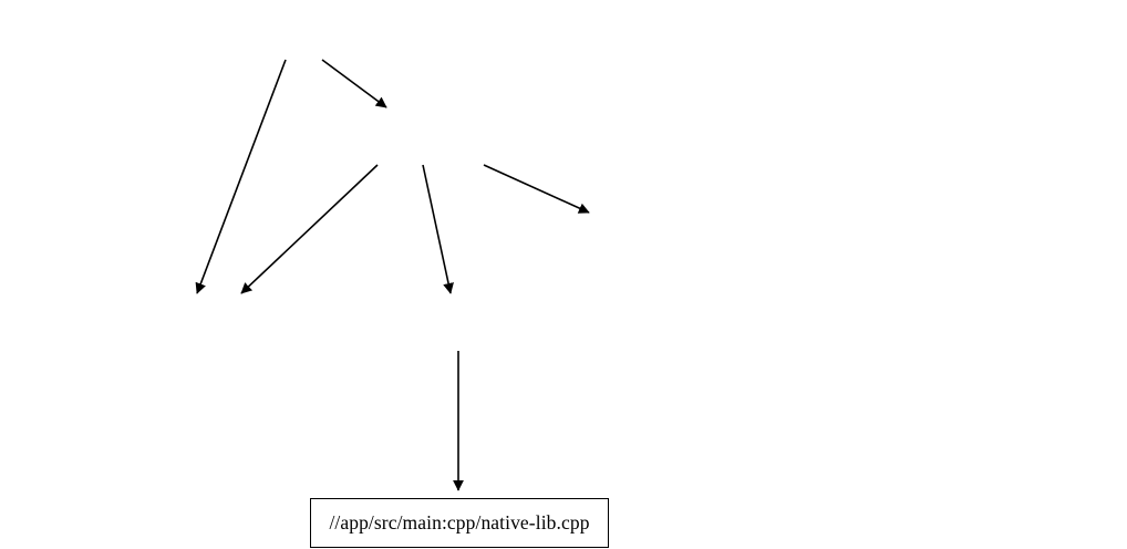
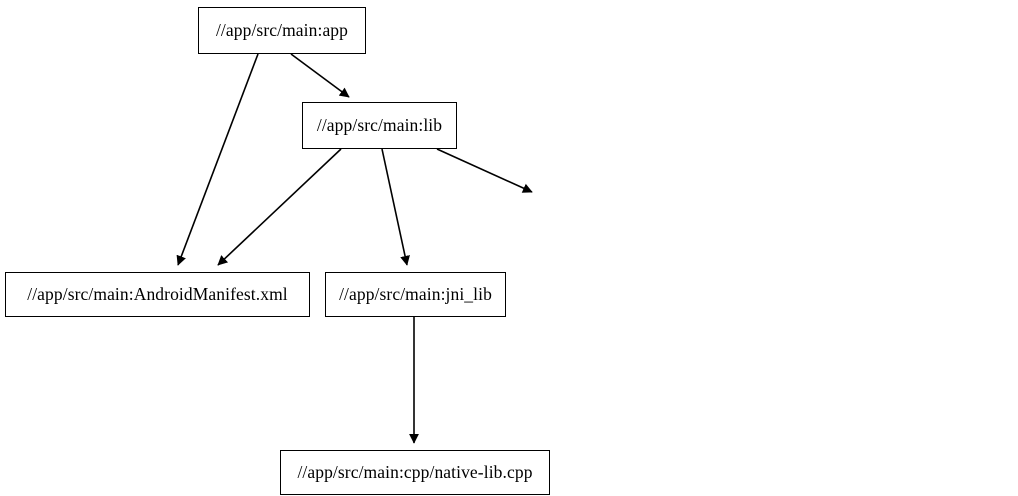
+ //app/src/main:app
+ //app/src/main:lib
+ //app/src/main:AndroidManifest.xml
+ //app/src/main:jni_lib
  //app/src/main:cpp/native-lib.cpp
